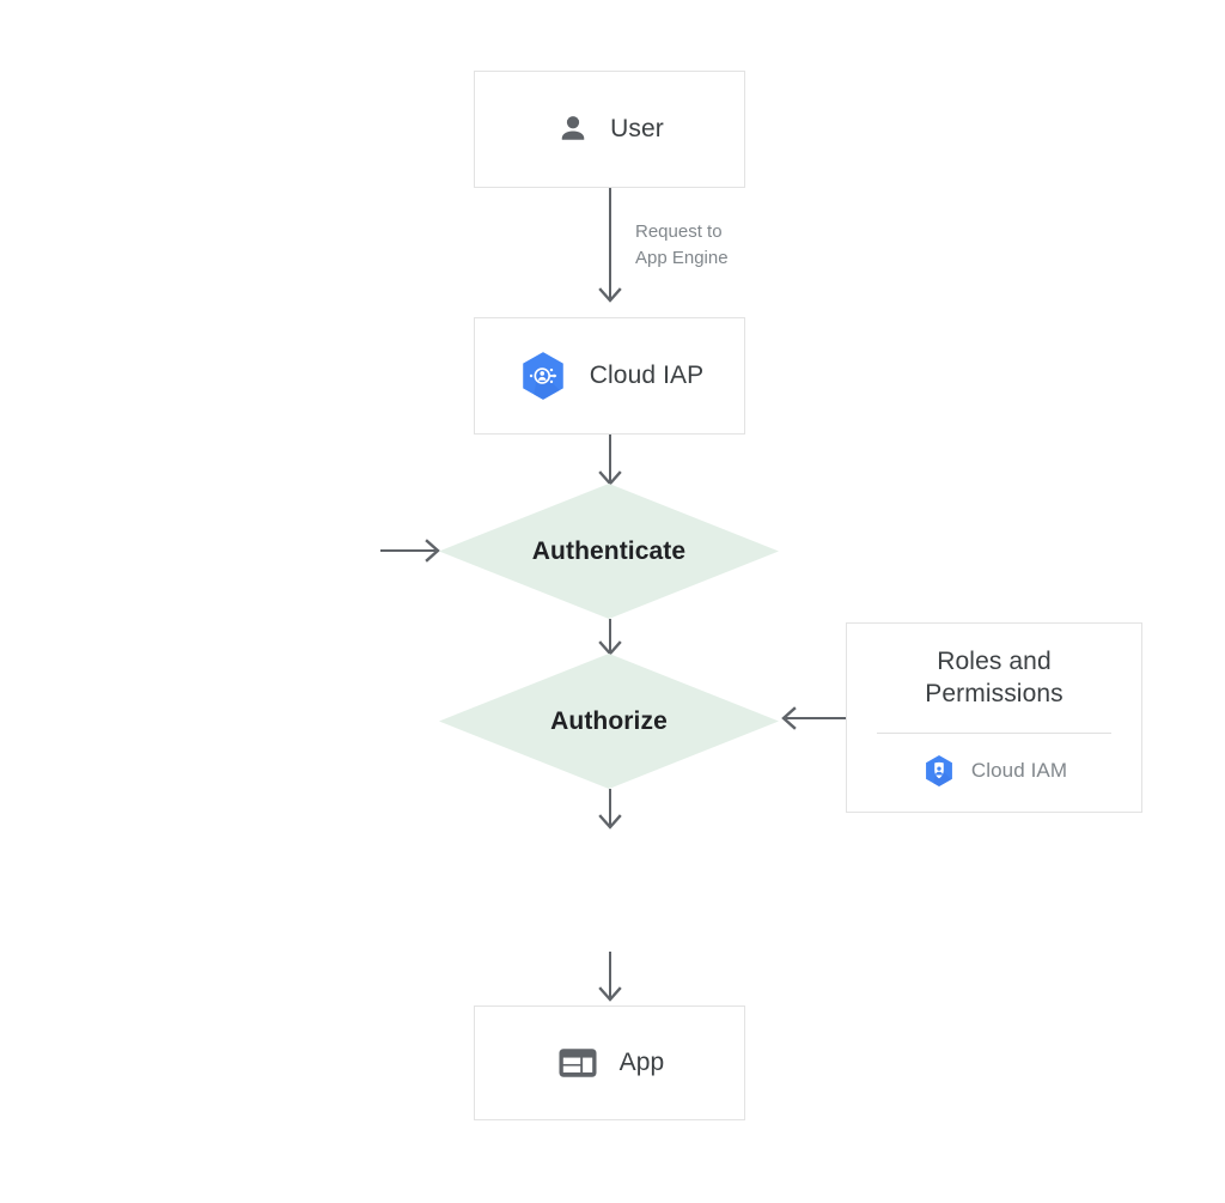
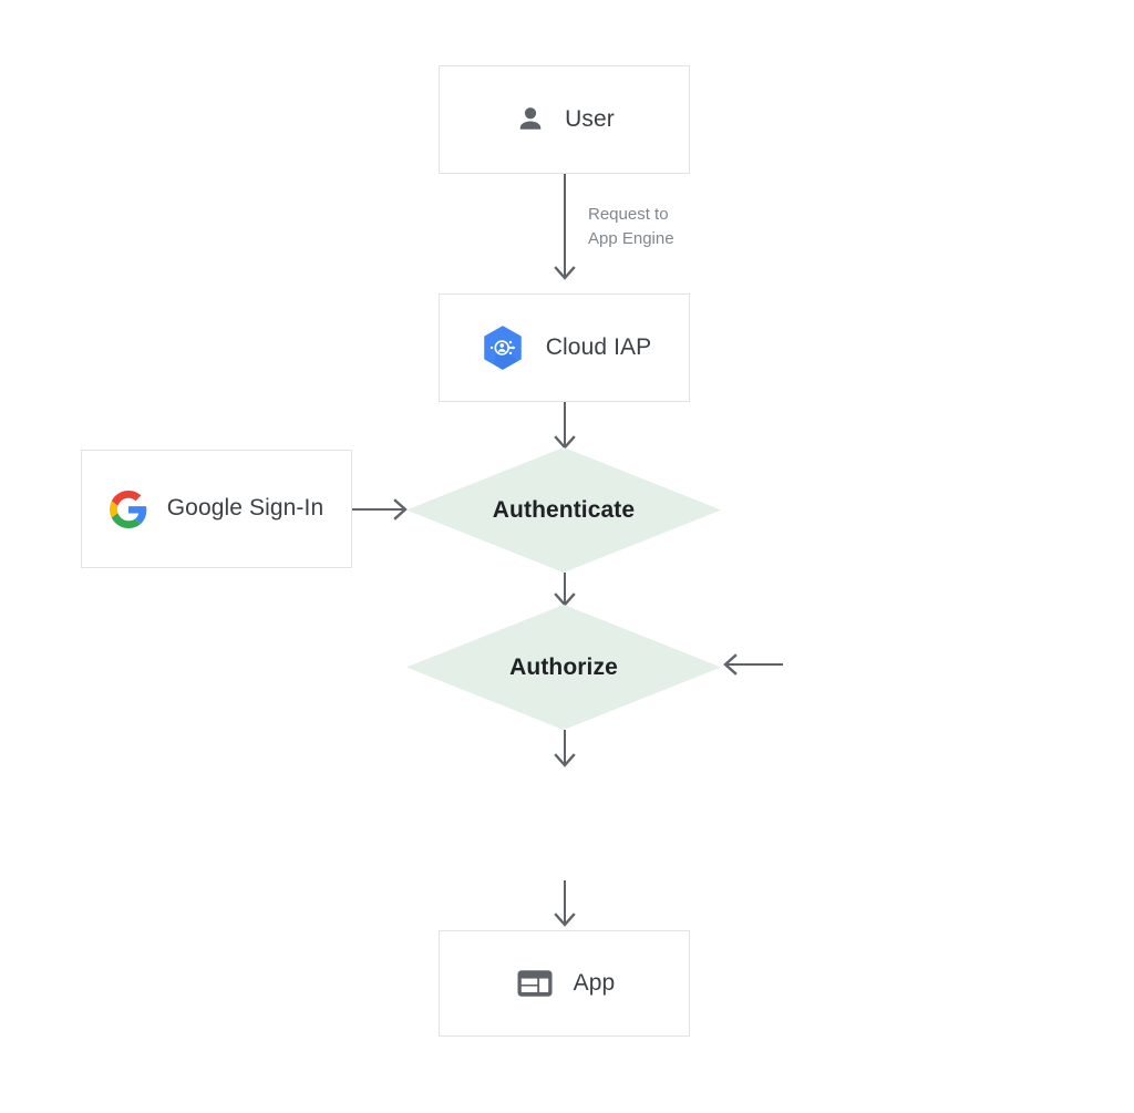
  Request to
  App Engine
  User
  Cloud IAP
+ Google Sign-In
  Authenticate
  Authorize
- Roles and
- Permissions
- Cloud IAM
  App
